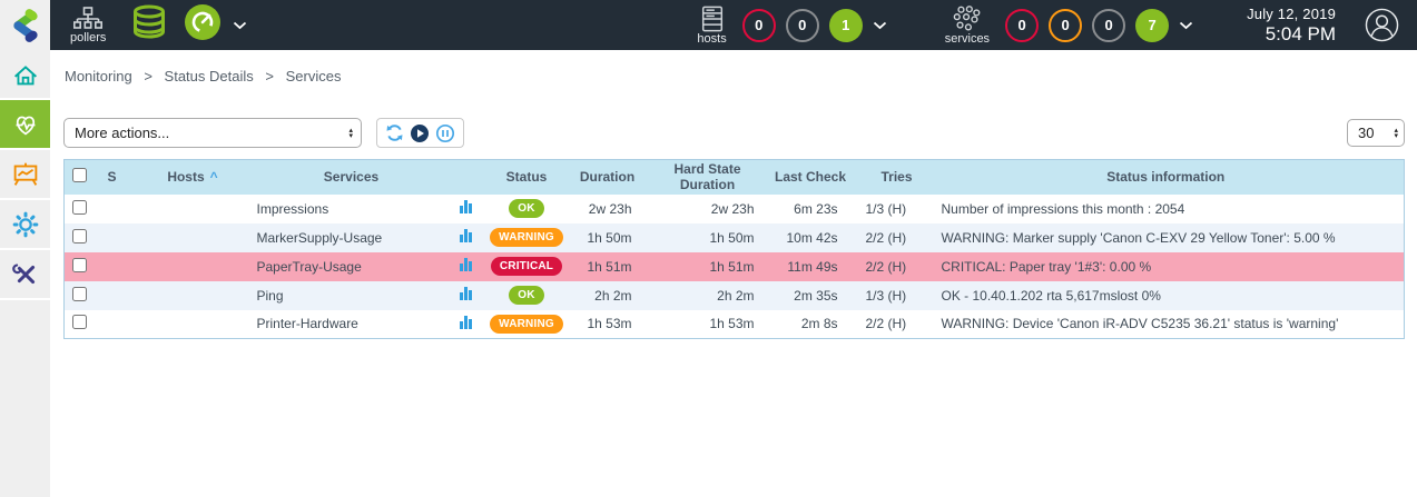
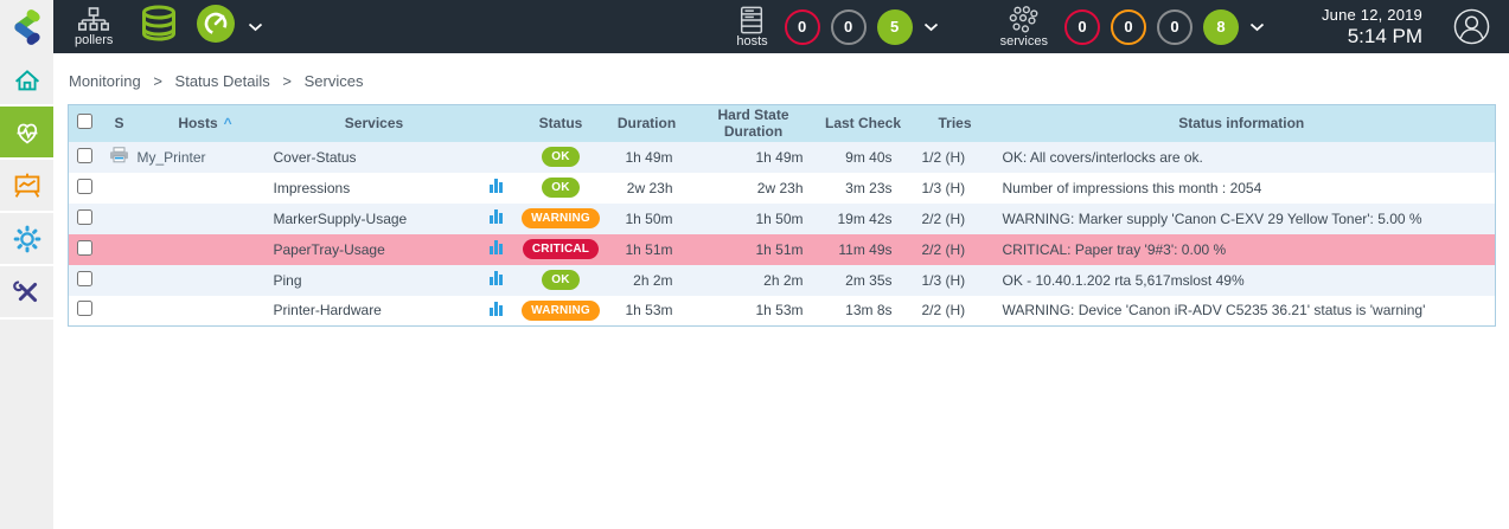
  pollers
  hosts
  0
  0
- 1
+ 5
  services
  0
  0
  0
- 7
+ 8
- July 12, 2019
+ June 12, 2019
- 5:04 PM
+ 5:14 PM
  Monitoring > Status Details > Services
- More actions...
- 30
  	S	Hosts ^	Services		Status	Duration	Hard State Duration	Last Check	Tries	Status information
+ 		My_Printer	Cover-Status		OK	1h 49m	1h 49m	9m 40s	1/2 (H)	OK: All covers/interlocks are ok.
- 			Impressions		OK	2w 23h	2w 23h	6m 23s	1/3 (H)	Number of impressions this month : 2054
+ 			Impressions		OK	2w 23h	2w 23h	3m 23s	1/3 (H)	Number of impressions this month : 2054
- 			MarkerSupply-Usage		WARNING	1h 50m	1h 50m	10m 42s	2/2 (H)	WARNING: Marker supply 'Canon C-EXV 29 Yellow Toner': 5.00 %
+ 			MarkerSupply-Usage		WARNING	1h 50m	1h 50m	19m 42s	2/2 (H)	WARNING: Marker supply 'Canon C-EXV 29 Yellow Toner': 5.00 %
- 			PaperTray-Usage		CRITICAL	1h 51m	1h 51m	11m 49s	2/2 (H)	CRITICAL: Paper tray '1#3': 0.00 %
+ 			PaperTray-Usage		CRITICAL	1h 51m	1h 51m	11m 49s	2/2 (H)	CRITICAL: Paper tray '9#3': 0.00 %
- 			Ping		OK	2h 2m	2h 2m	2m 35s	1/3 (H)	OK - 10.40.1.202 rta 5,617mslost 0%
+ 			Ping		OK	2h 2m	2h 2m	2m 35s	1/3 (H)	OK - 10.40.1.202 rta 5,617mslost 49%
- 			Printer-Hardware		WARNING	1h 53m	1h 53m	2m 8s	2/2 (H)	WARNING: Device 'Canon iR-ADV C5235 36.21' status is 'warning'
+ 			Printer-Hardware		WARNING	1h 53m	1h 53m	13m 8s	2/2 (H)	WARNING: Device 'Canon iR-ADV C5235 36.21' status is 'warning'
